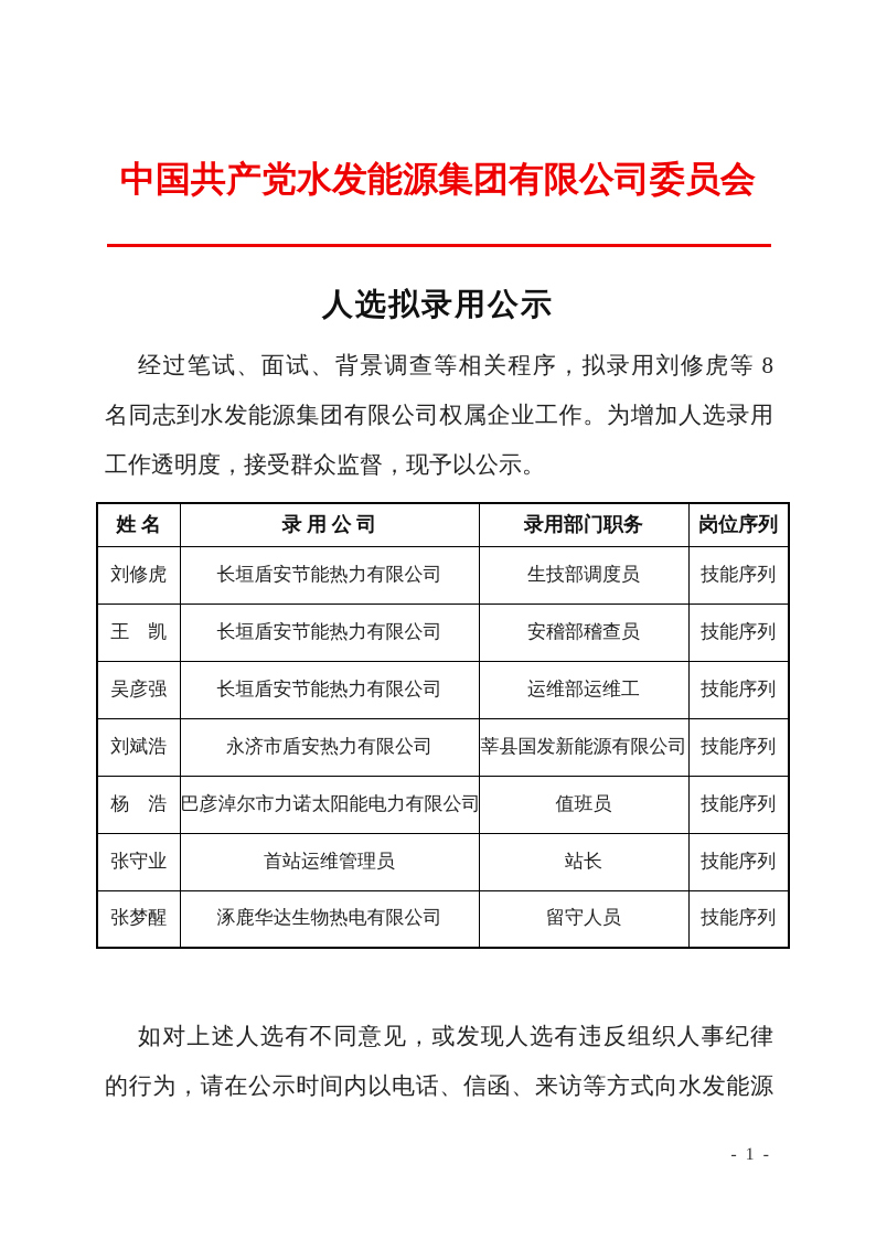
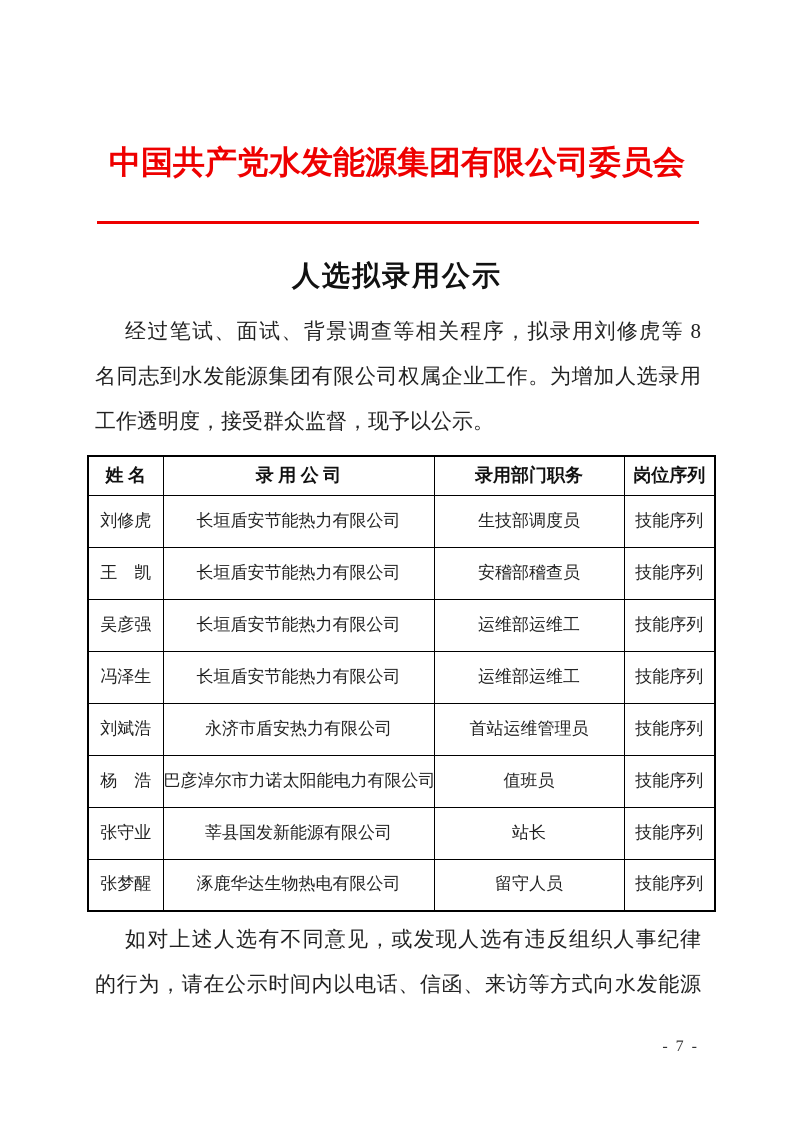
  中国共产党水发能源集团有限公司委员会
  人选拟录用公示
  经过笔试、面试、背景调查等相关程序，拟录用刘修虎等 8
  名同志到水发能源集团有限公司权属企业工作。为增加人选录用
  工作透明度，接受群众监督，现予以公示。
  姓 名	录 用 公 司	录用部门职务	岗位序列
  刘修虎	长垣盾安节能热力有限公司	生技部调度员	技能序列
  王 凯	长垣盾安节能热力有限公司	安稽部稽查员	技能序列
  吴彦强	长垣盾安节能热力有限公司	运维部运维工	技能序列
+ 冯泽生	长垣盾安节能热力有限公司	运维部运维工	技能序列
- 刘斌浩	永济市盾安热力有限公司	莘县国发新能源有限公司	技能序列
+ 刘斌浩	永济市盾安热力有限公司	首站运维管理员	技能序列
  杨 浩	巴彦淖尔市力诺太阳能电力有限公司	值班员	技能序列
- 张守业	首站运维管理员	站长	技能序列
+ 张守业	莘县国发新能源有限公司	站长	技能序列
  张梦醒	涿鹿华达生物热电有限公司	留守人员	技能序列
  如对上述人选有不同意见，或发现人选有违反组织人事纪律
  的行为，请在公示时间内以电话、信函、来访等方式向水发能源
- - 1 -
+ - 7 -
